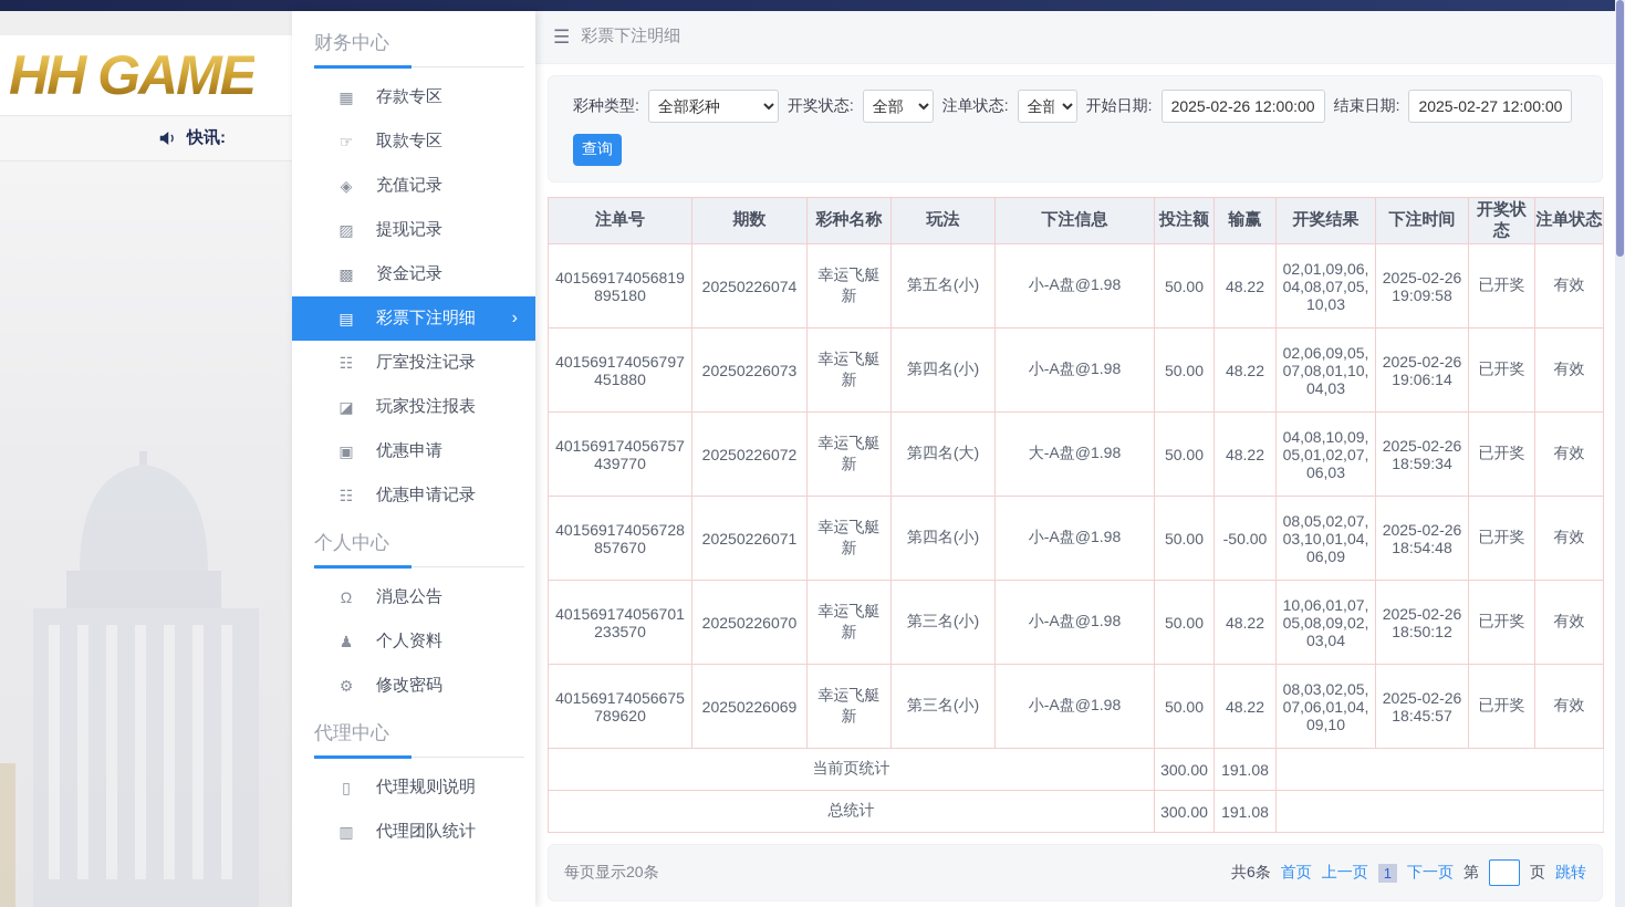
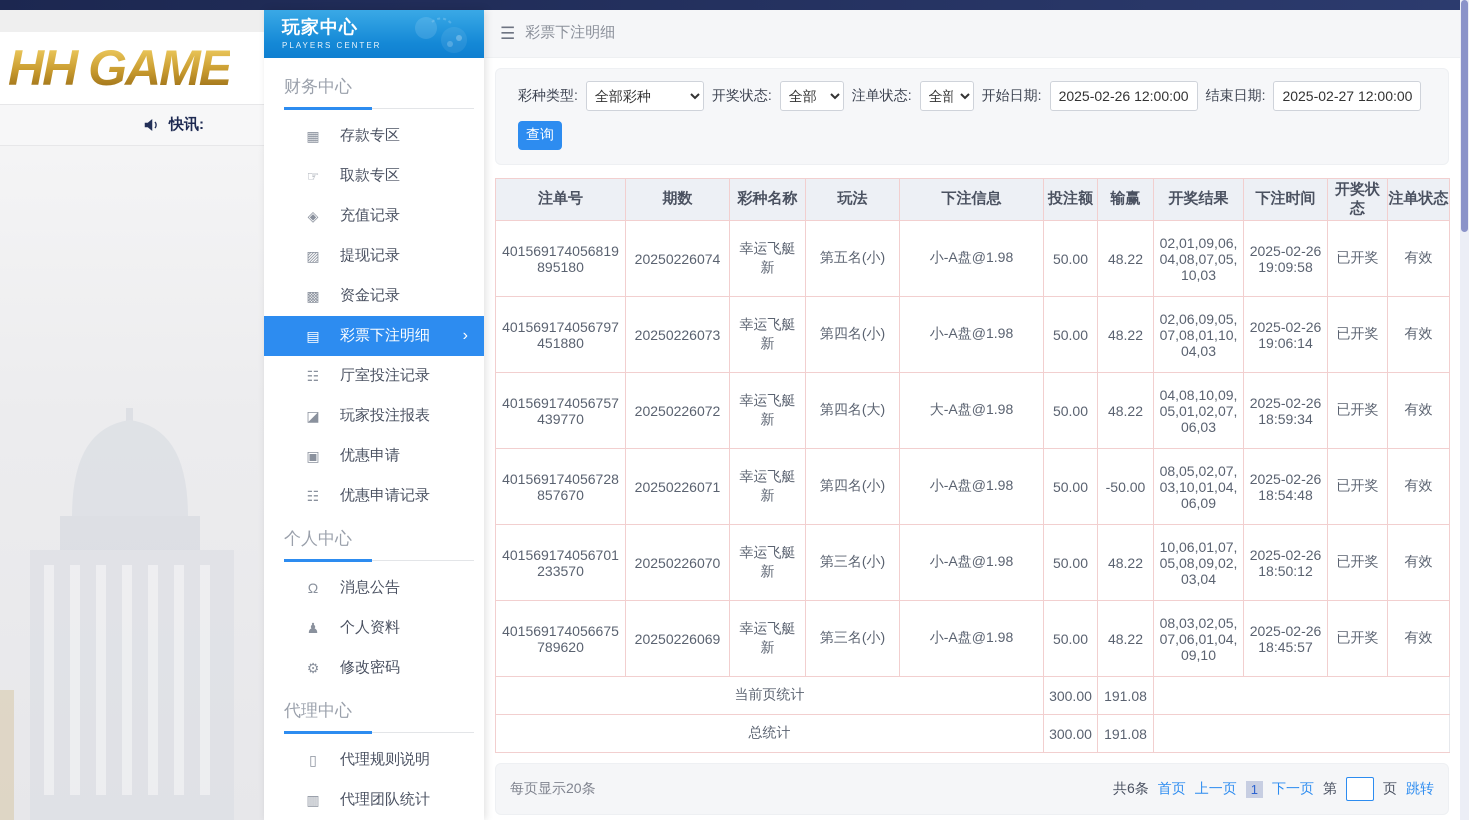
  HH GAME
  快讯:
+ 玩家中心
+ PLAYERS CENTER
  财务中心
  ▦
  存款专区
  ☞
  取款专区
  ◈
  充值记录
  ▨
  提现记录
  ▩
  资金记录
  ▤
  彩票下注明细
  ›
  ☷
  厅室投注记录
  ◪
  玩家投注报表
  ▣
  优惠申请
  ☷
  优惠申请记录
  个人中心
  Ω
  消息公告
  ♟
  个人资料
  ⚙
  修改密码
  代理中心
  ▯
  代理规则说明
  ▥
  代理团队统计
  ☰
  彩票下注明细
  彩种类型:
  全部彩种
  开奖状态:
  全部
  注单状态:
  全部
  开始日期:
  2025-02-26 12:00:00
  结束日期:
  2025-02-27 12:00:00
  查询
  注单号	期数	彩种名称	玩法	下注信息	投注额	输赢	开奖结果	下注时间	开奖状态	注单状态
  401569174056819895180	20250226074	幸运飞艇新	第五名(小)	小-A盘@1.98	50.00	48.22	02,01,09,06,04,08,07,05,10,03	2025-02-26 19:09:58	已开奖	有效
  401569174056797451880	20250226073	幸运飞艇新	第四名(小)	小-A盘@1.98	50.00	48.22	02,06,09,05,07,08,01,10,04,03	2025-02-26 19:06:14	已开奖	有效
  401569174056757439770	20250226072	幸运飞艇新	第四名(大)	大-A盘@1.98	50.00	48.22	04,08,10,09,05,01,02,07,06,03	2025-02-26 18:59:34	已开奖	有效
  401569174056728857670	20250226071	幸运飞艇新	第四名(小)	小-A盘@1.98	50.00	-50.00	08,05,02,07,03,10,01,04,06,09	2025-02-26 18:54:48	已开奖	有效
  401569174056701233570	20250226070	幸运飞艇新	第三名(小)	小-A盘@1.98	50.00	48.22	10,06,01,07,05,08,09,02,03,04	2025-02-26 18:50:12	已开奖	有效
  401569174056675789620	20250226069	幸运飞艇新	第三名(小)	小-A盘@1.98	50.00	48.22	08,03,02,05,07,06,01,04,09,10	2025-02-26 18:45:57	已开奖	有效
  当前页统计	300.00	191.08
  总统计	300.00	191.08
  每页显示20条
  共6条
  首页
  上一页
  1
  下一页
  第
  页
  跳转
